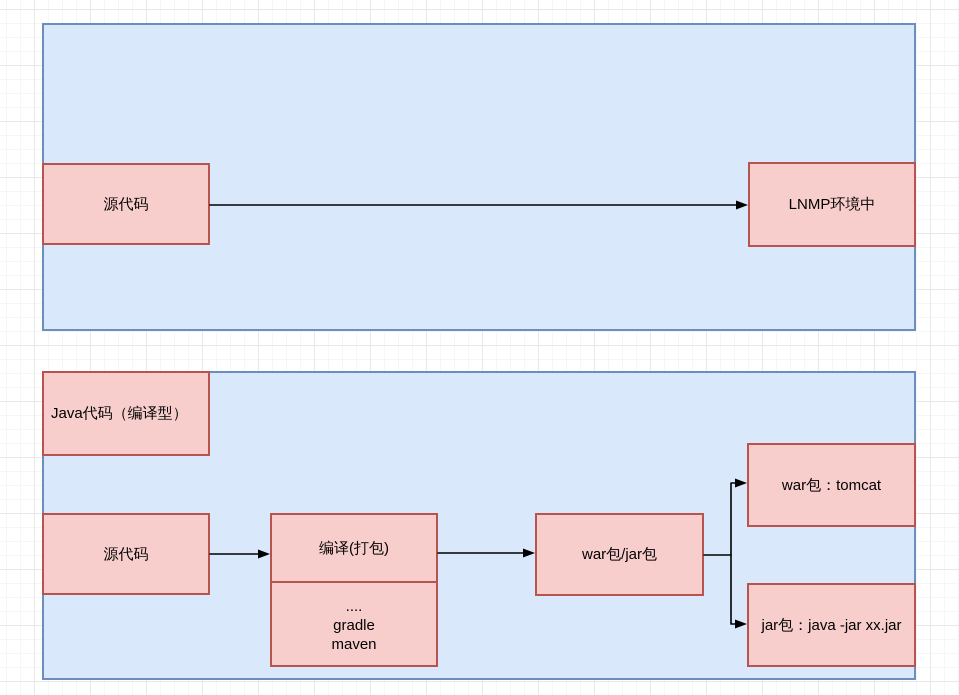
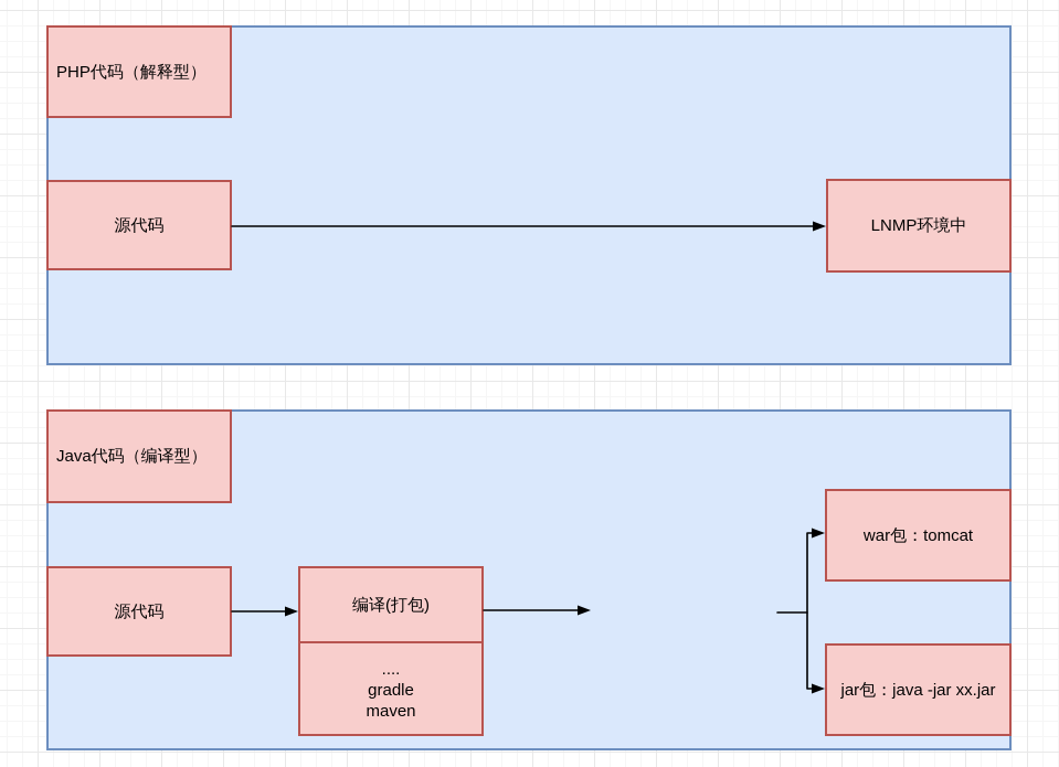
+ PHP代码（解释型）
  源代码
  LNMP环境中
  Java代码（编译型）
  源代码
  编译(打包)
  ....
  gradle
  maven
- war包/jar包
  war包：tomcat
  jar包：java -jar xx.jar
